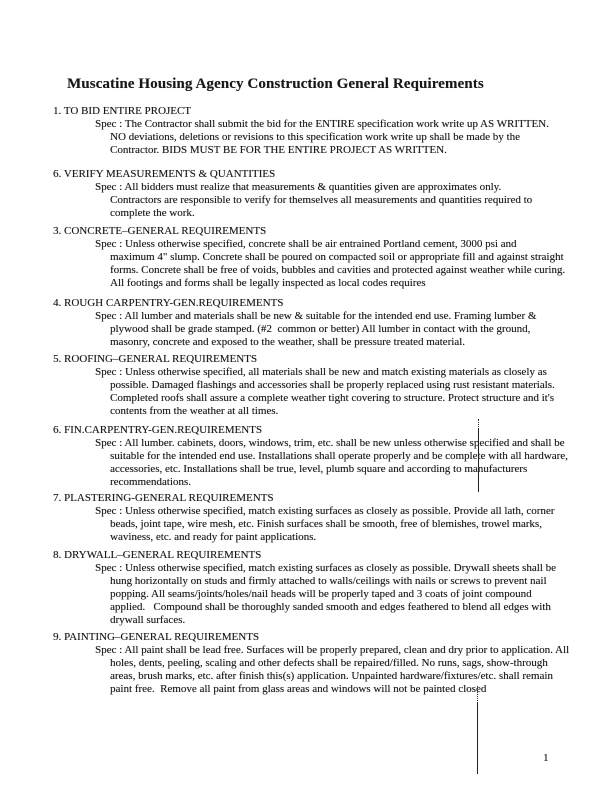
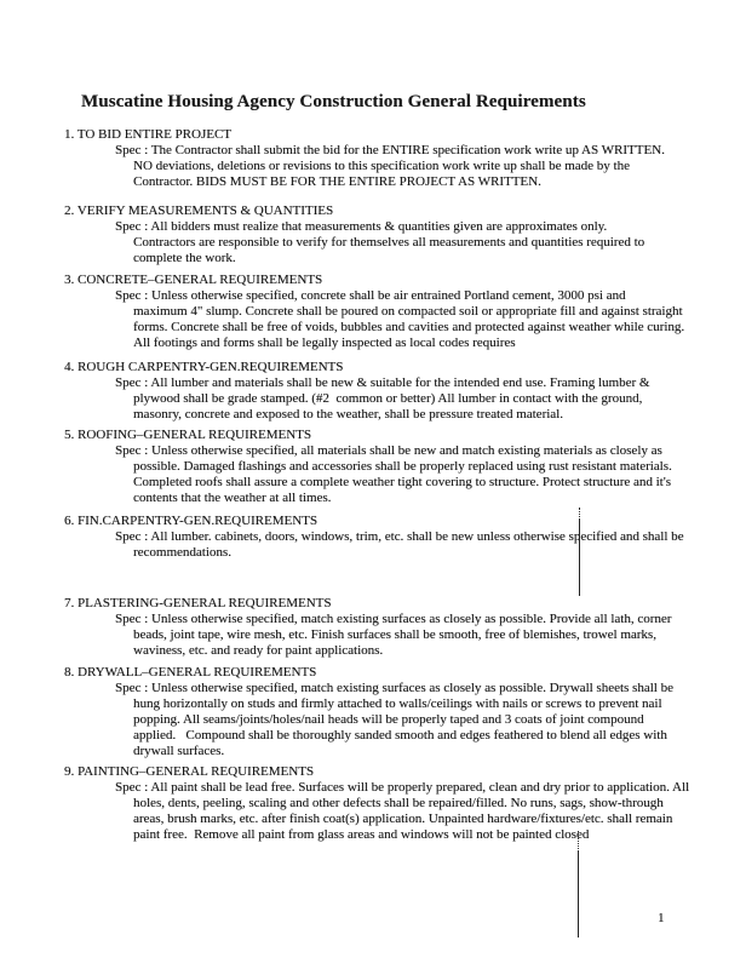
  Muscatine Housing Agency Construction General Requirements
  1. TO BID ENTIRE PROJECT
  Spec : The Contractor shall submit the bid for the ENTIRE specification work write up AS WRITTEN.
  NO deviations, deletions or revisions to this specification work write up shall be made by the
  Contractor. BIDS MUST BE FOR THE ENTIRE PROJECT AS WRITTEN.
- 6. VERIFY MEASUREMENTS & QUANTITIES
+ 2. VERIFY MEASUREMENTS & QUANTITIES
  Spec : All bidders must realize that measurements & quantities given are approximates only.
  Contractors are responsible to verify for themselves all measurements and quantities required to
  complete the work.
  3. CONCRETE–GENERAL REQUIREMENTS
  Spec : Unless otherwise specified, concrete shall be air entrained Portland cement, 3000 psi and
  maximum 4" slump. Concrete shall be poured on compacted soil or appropriate fill and against straight
  forms. Concrete shall be free of voids, bubbles and cavities and protected against weather while curing.
  All footings and forms shall be legally inspected as local codes requires
  4. ROUGH CARPENTRY-GEN.REQUIREMENTS
  Spec : All lumber and materials shall be new & suitable for the intended end use. Framing lumber &
  plywood shall be grade stamped. (#2 common or better) All lumber in contact with the ground,
  masonry, concrete and exposed to the weather, shall be pressure treated material.
  5. ROOFING–GENERAL REQUIREMENTS
  Spec : Unless otherwise specified, all materials shall be new and match existing materials as closely as
  possible. Damaged flashings and accessories shall be properly replaced using rust resistant materials.
  Completed roofs shall assure a complete weather tight covering to structure. Protect structure and it's
- contents from the weather at all times.
+ contents that the weather at all times.
  6. FIN.CARPENTRY-GEN.REQUIREMENTS
  Spec : All lumber. cabinets, doors, windows, trim, etc. shall be new unless otherwise specified and shall be
- suitable for the intended end use. Installations shall operate properly and be complete with all hardware,
- accessories, etc. Installations shall be true, level, plumb square and according to manufacturers
  recommendations.
  7. PLASTERING-GENERAL REQUIREMENTS
  Spec : Unless otherwise specified, match existing surfaces as closely as possible. Provide all lath, corner
  beads, joint tape, wire mesh, etc. Finish surfaces shall be smooth, free of blemishes, trowel marks,
  waviness, etc. and ready for paint applications.
  8. DRYWALL–GENERAL REQUIREMENTS
  Spec : Unless otherwise specified, match existing surfaces as closely as possible. Drywall sheets shall be
  hung horizontally on studs and firmly attached to walls/ceilings with nails or screws to prevent nail
  popping. All seams/joints/holes/nail heads will be properly taped and 3 coats of joint compound
  applied. Compound shall be thoroughly sanded smooth and edges feathered to blend all edges with
  drywall surfaces.
  9. PAINTING–GENERAL REQUIREMENTS
  Spec : All paint shall be lead free. Surfaces will be properly prepared, clean and dry prior to application. All
  holes, dents, peeling, scaling and other defects shall be repaired/filled. No runs, sags, show-through
- areas, brush marks, etc. after finish this(s) application. Unpainted hardware/fixtures/etc. shall remain
+ areas, brush marks, etc. after finish coat(s) application. Unpainted hardware/fixtures/etc. shall remain
  paint free. Remove all paint from glass areas and windows will not be painted closed
  1
